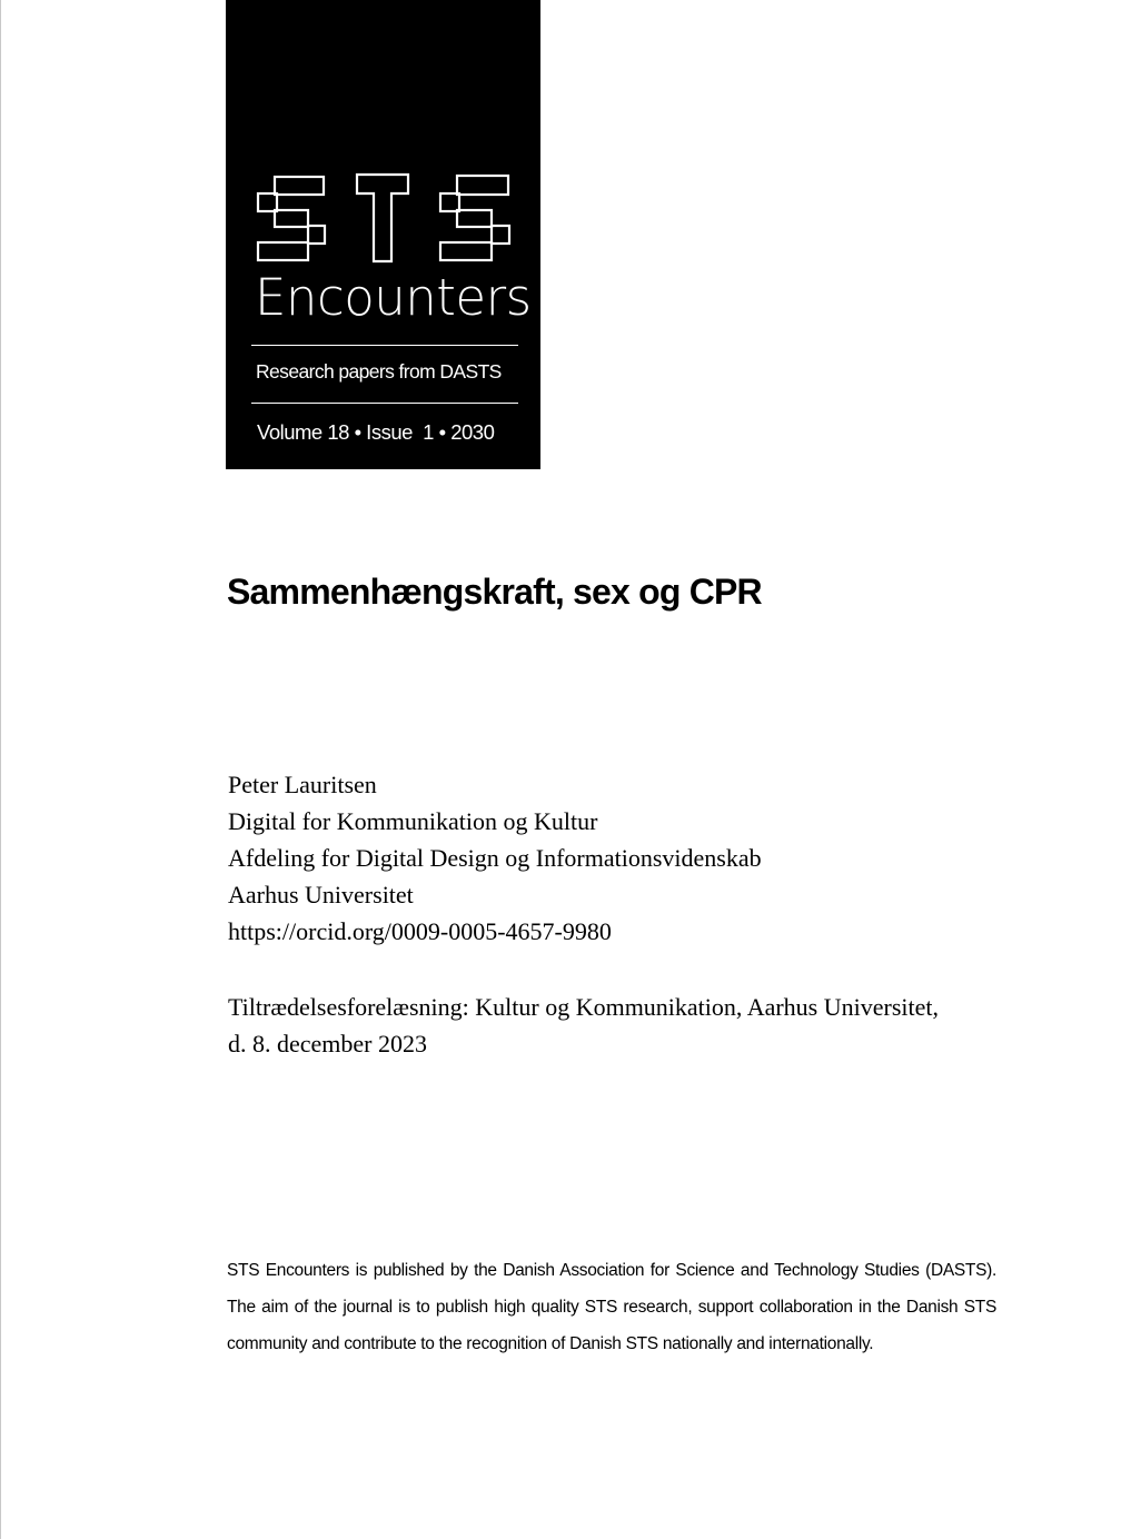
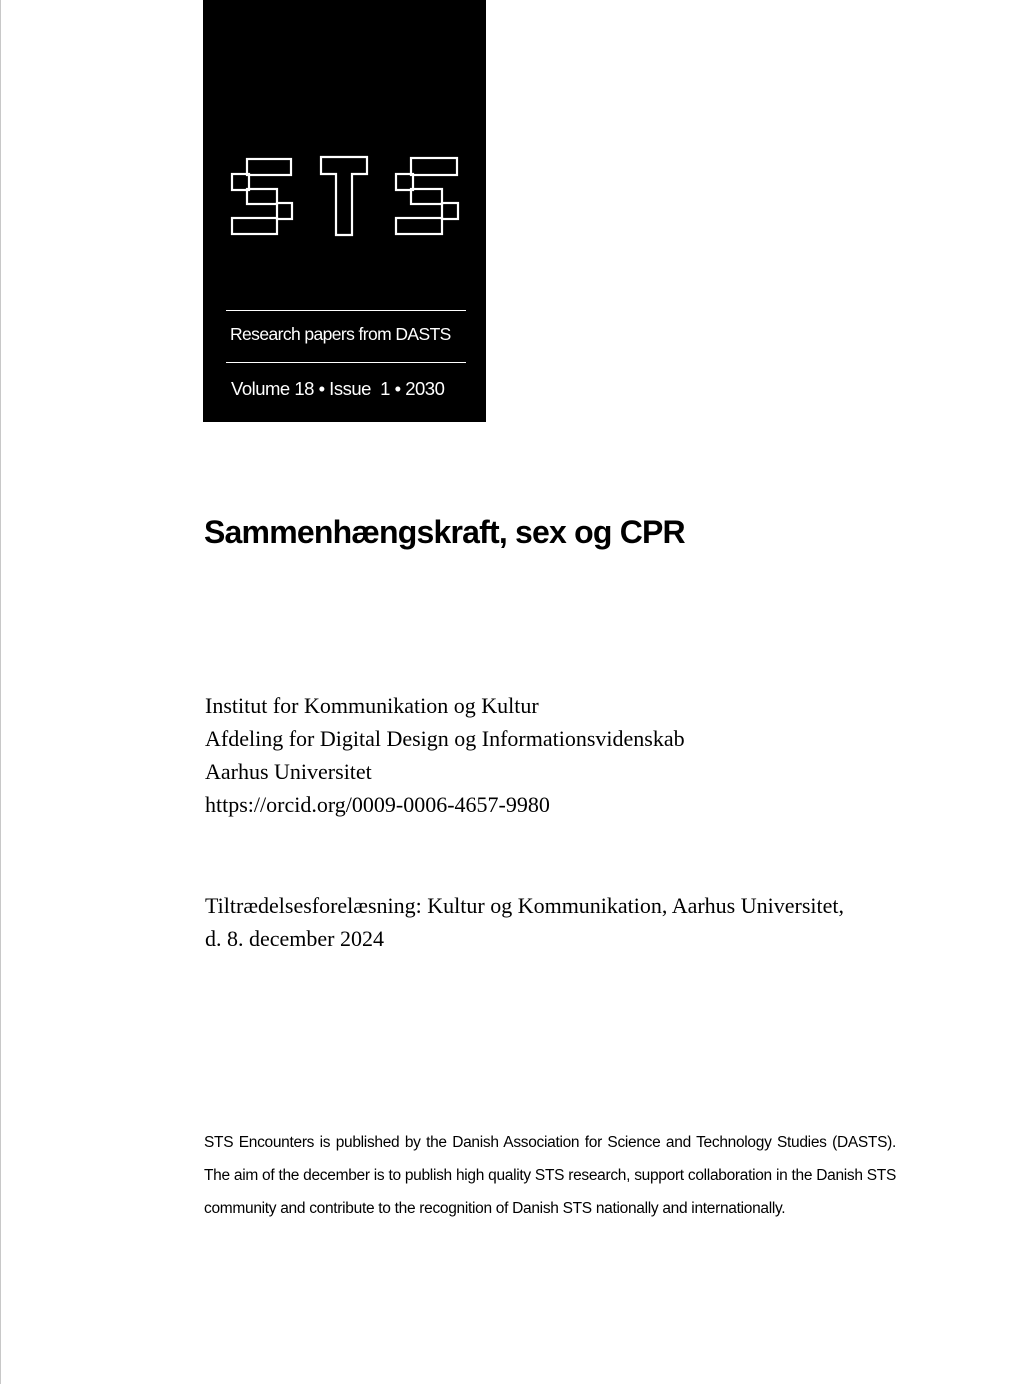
- Encounters
  Research papers from DASTS
  Volume 18 • Issue 1 • 2030
  Sammenhængskraft, sex og CPR
- Peter Lauritsen
- Digital for Kommunikation og Kultur
+ Institut for Kommunikation og Kultur
  Afdeling for Digital Design og Informationsvidenskab
  Aarhus Universitet
- https://orcid.org/0009-0005-4657-9980
+ https://orcid.org/0009-0006-4657-9980
- Tiltrædelsesforelæsning: Kultur og Kommunikation, Aarhus Universitet, d. 8. december 2023
+ Tiltrædelsesforelæsning: Kultur og Kommunikation, Aarhus Universitet, d. 8. december 2024
- STS Encounters is published by the Danish Association for Science and Technology Studies (DASTS). The aim of the journal is to publish high quality STS research, support collaboration in the Danish STS community and contribute to the recognition of Danish STS nationally and internationally.
+ STS Encounters is published by the Danish Association for Science and Technology Studies (DASTS). The aim of the december is to publish high quality STS research, support collaboration in the Danish STS community and contribute to the recognition of Danish STS nationally and internationally.
